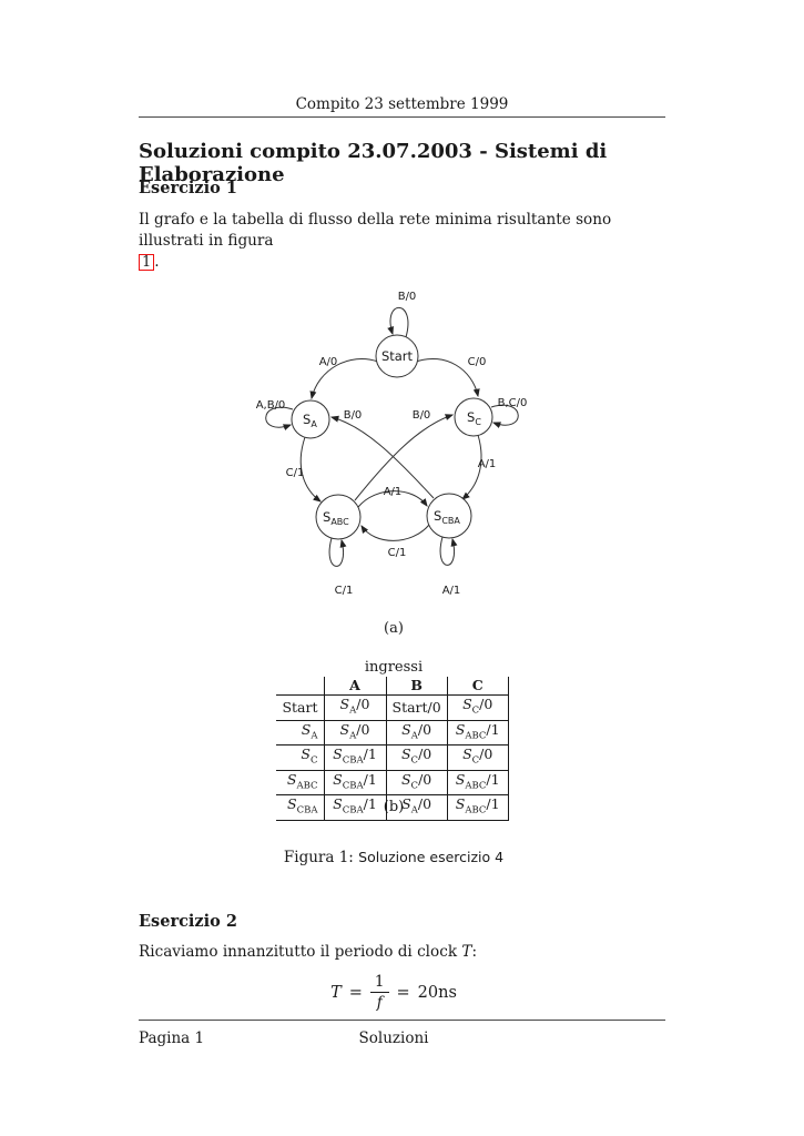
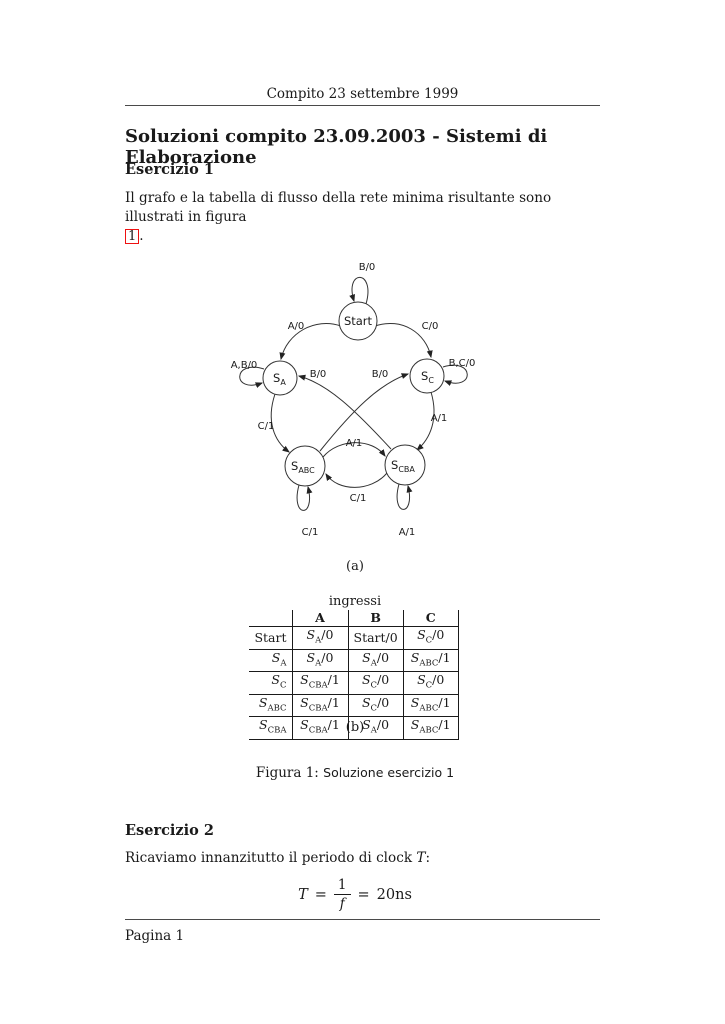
  Compito 23 settembre 1999
- Soluzioni compito 23.07.2003 - Sistemi di Elaborazione
+ Soluzioni compito 23.09.2003 - Sistemi di Elaborazione
  Esercizio 1
  Il grafo e la tabella di flusso della rete minima risultante sono illustrati in figura
  1 .
  Start
  SA
  SC
  SABC
  SCBA
  B/0
  A/0
  C/0
  A,B/0
  B,C/0
  C/1
  A/1
  B/0
  B/0
  A/1
  C/1
  C/1
  A/1
  (a)
  ingressi
  	A	B	C
  Start	SA/0	Start/0	SC/0
  SA	SA/0	SA/0	SABC/1
  SC	SCBA/1	SC/0	SC/0
  SABC	SCBA/1	SC/0	SABC/1
  SCBA	SCBA/1	SA/0	SABC/1
  (b)
- Figura 1: Soluzione esercizio 4
+ Figura 1: Soluzione esercizio 1
  Esercizio 2
  Ricaviamo innanzitutto il periodo di clock T:
  T
  =
  1
  f
  =
  20ns
  Pagina 1
- Soluzioni
